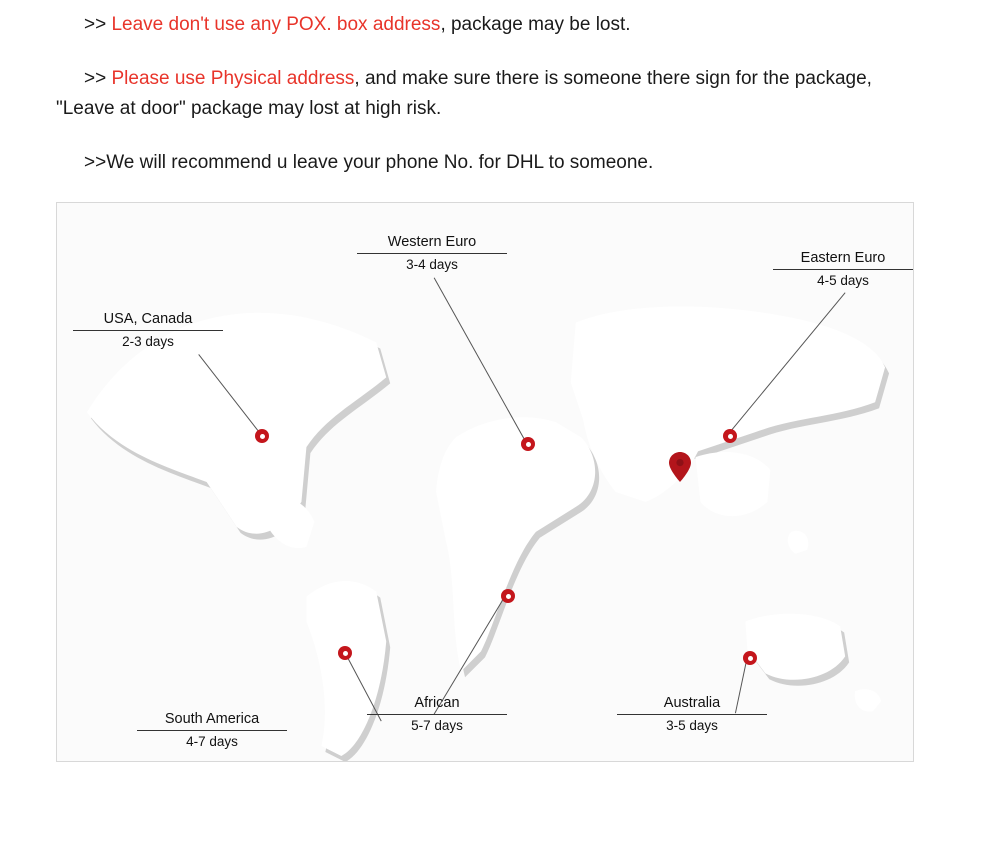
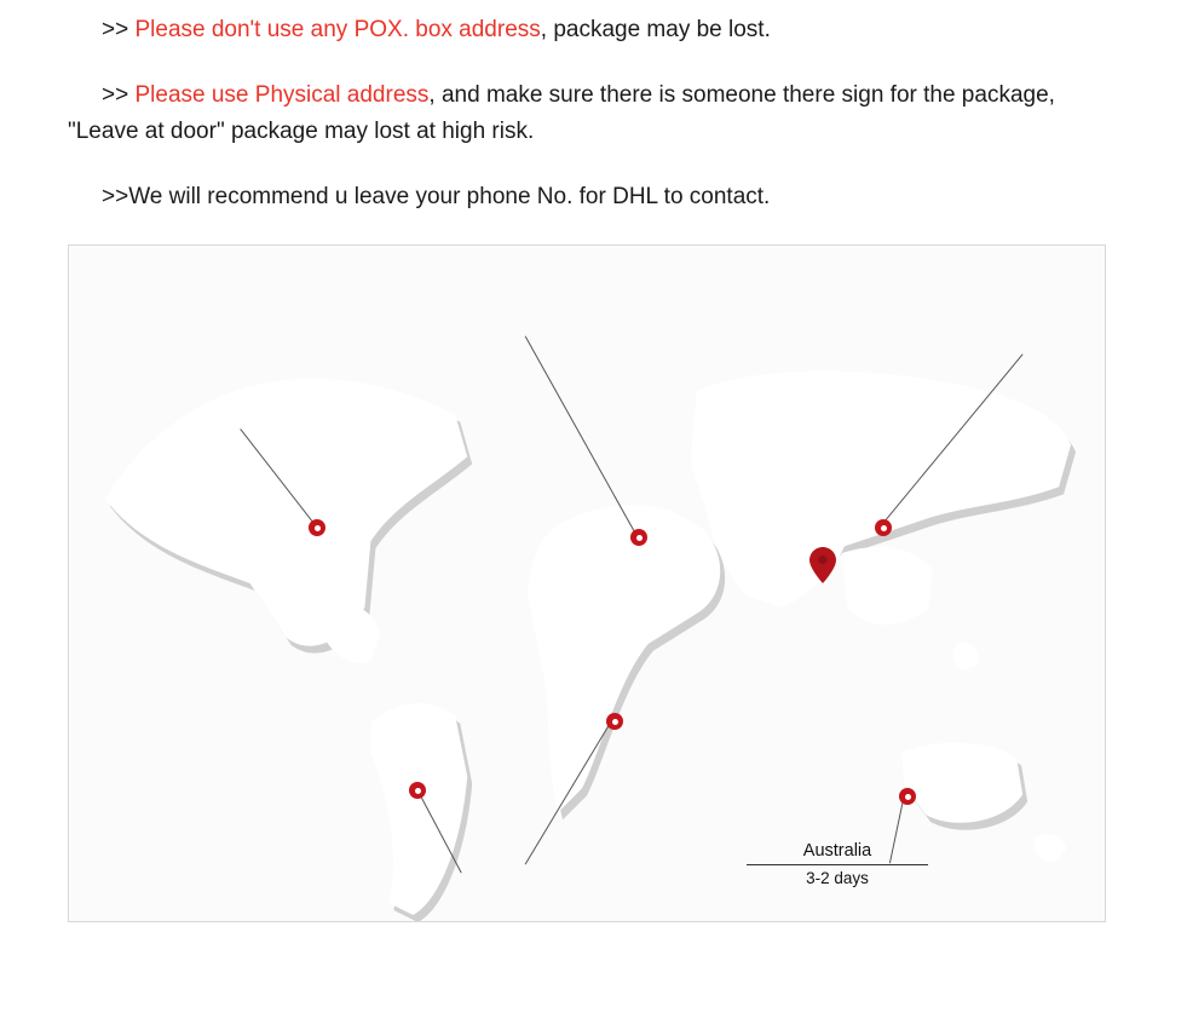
- >> Leave don't use any POX. box address, package may be lost.
+ >> Please don't use any POX. box address, package may be lost.
  >> Please use Physical address, and make sure there is someone there sign for the package, "Leave at door" package may lost at high risk.
- >>We will recommend u leave your phone No. for DHL to someone.
+ >>We will recommend u leave your phone No. for DHL to contact.
- USA, Canada
- 2-3 days
- Western Euro
- 3-4 days
- Eastern Euro
- 4-5 days
- South America
- 4-7 days
- African
- 5-7 days
  Australia
- 3-5 days
+ 3-2 days
